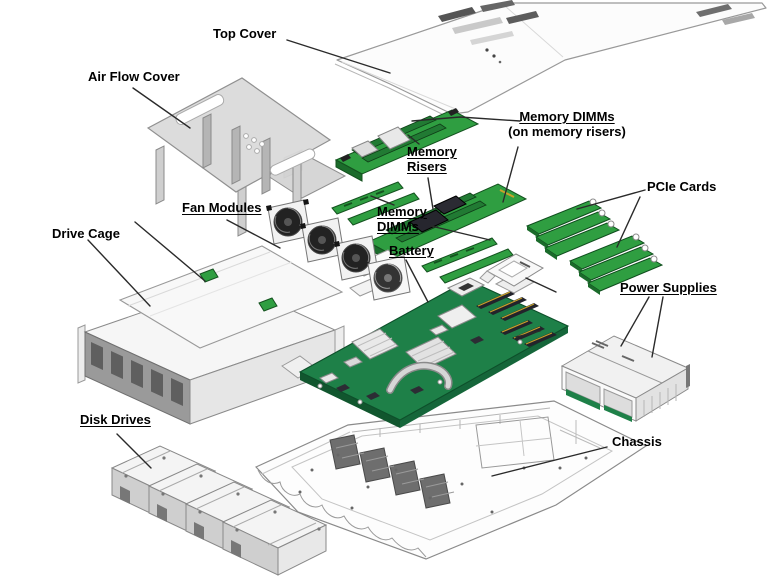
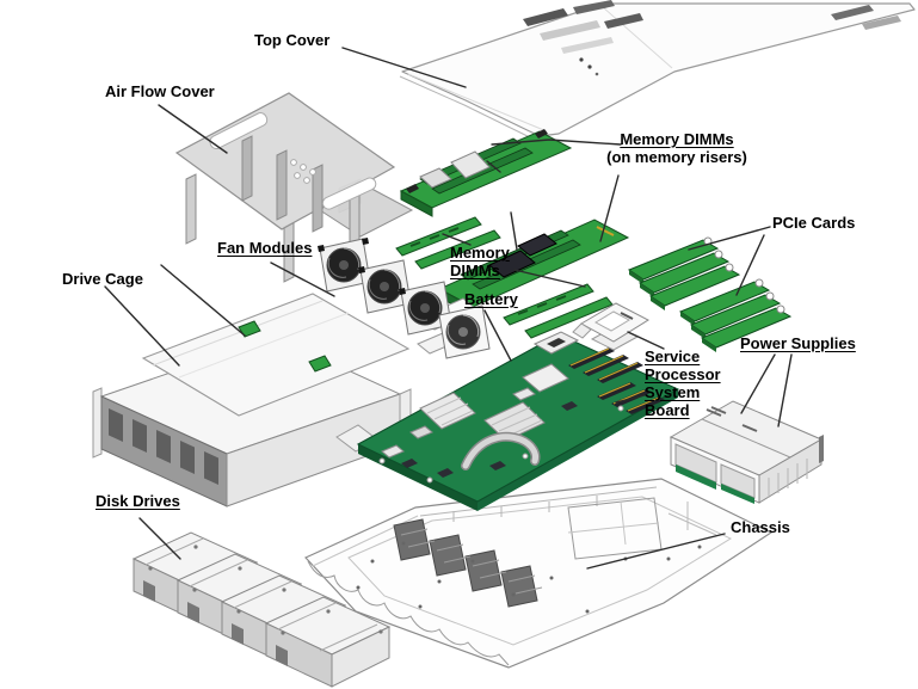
  Top Cover
  Air Flow Cover
  Memory DIMMs
  (on memory risers)
- Memory Risers
  Fan Modules
  Drive Cage
  Memory DIMMs
  Battery
  PCIe Cards
  Power Supplies
+ Service Processor System Board
  Disk Drives
  Chassis
